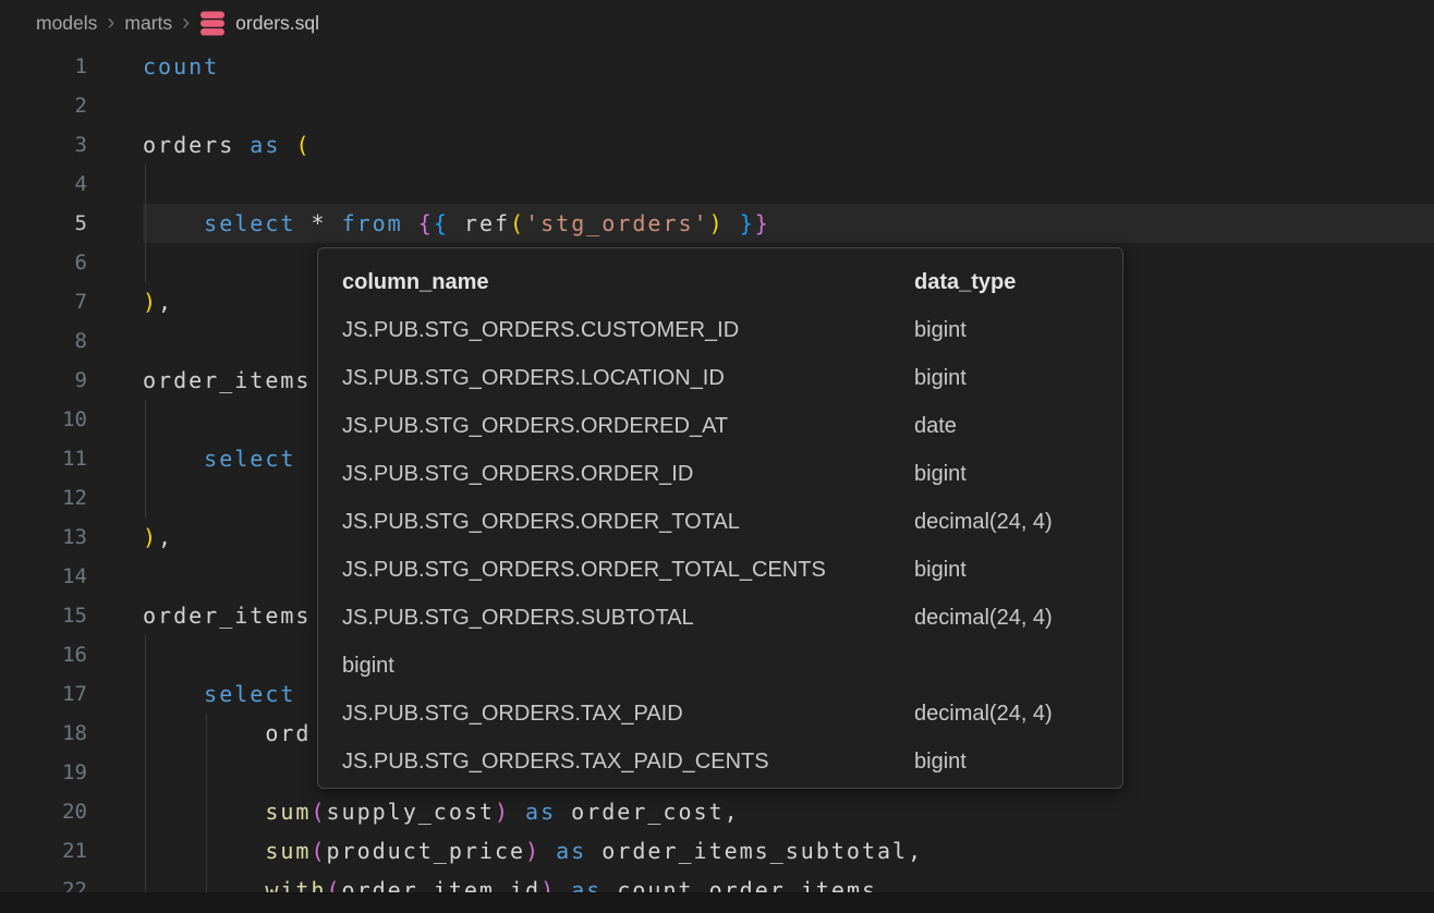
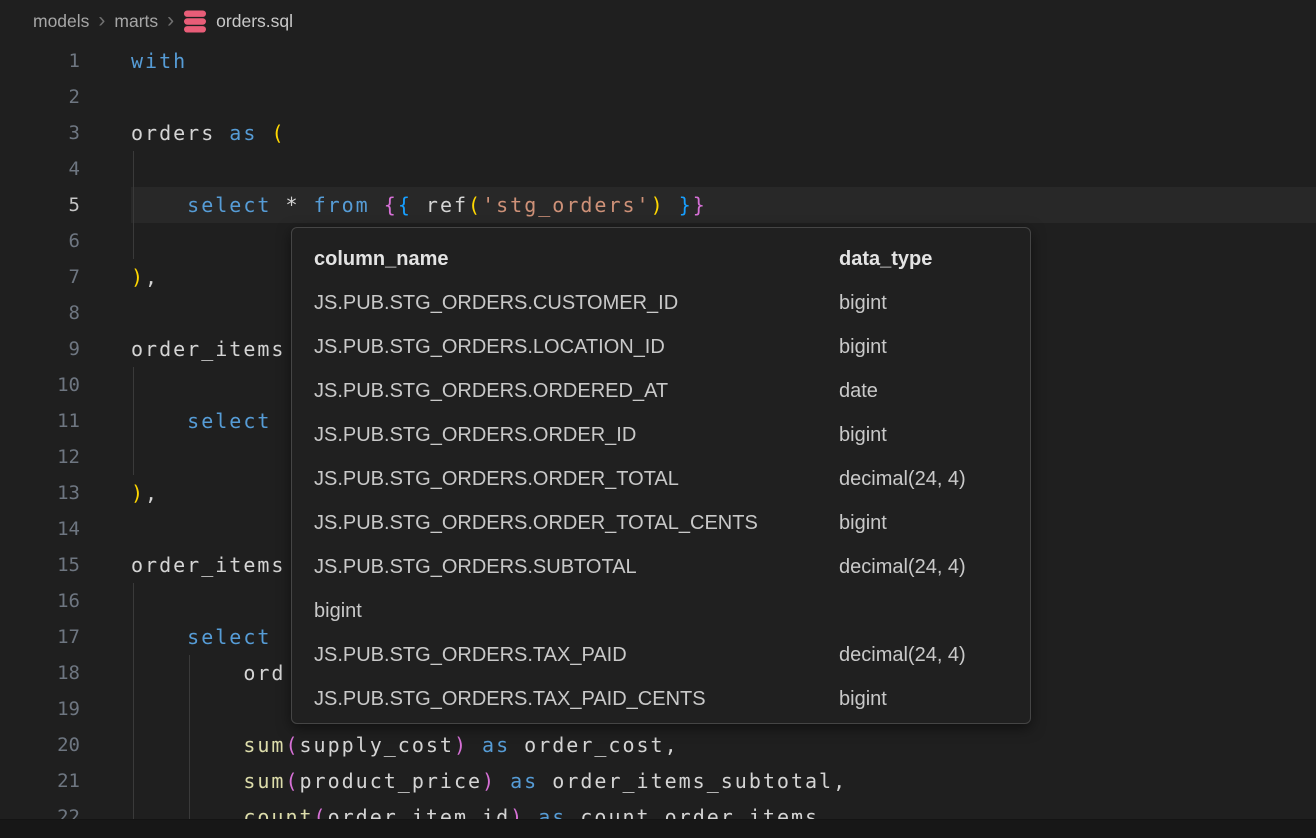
  models
  ›
  marts
  ›
  orders.sql
  1
- count
+ with
  2
  3
  orders as (
  4
  5
  select * from {{ ref('stg_orders') }}
  6
  7
  ),
  8
  9
  order_items
  10
  11
  select
  12
  13
  ),
  14
  15
  order_items
  16
  17
  select
  18
  ord
  19
  20
  sum(supply_cost) as order_cost,
  21
  sum(product_price) as order_items_subtotal,
  22
- with(order_item_id) as count_order_items
+ count(order_item_id) as count_order_items
  column_name
  data_type
  JS.PUB.STG_ORDERS.CUSTOMER_ID
  bigint
  JS.PUB.STG_ORDERS.LOCATION_ID
  bigint
  JS.PUB.STG_ORDERS.ORDERED_AT
  date
  JS.PUB.STG_ORDERS.ORDER_ID
  bigint
  JS.PUB.STG_ORDERS.ORDER_TOTAL
  decimal(24, 4)
  JS.PUB.STG_ORDERS.ORDER_TOTAL_CENTS
  bigint
  JS.PUB.STG_ORDERS.SUBTOTAL
  decimal(24, 4)
  bigint
  JS.PUB.STG_ORDERS.TAX_PAID
  decimal(24, 4)
  JS.PUB.STG_ORDERS.TAX_PAID_CENTS
  bigint
